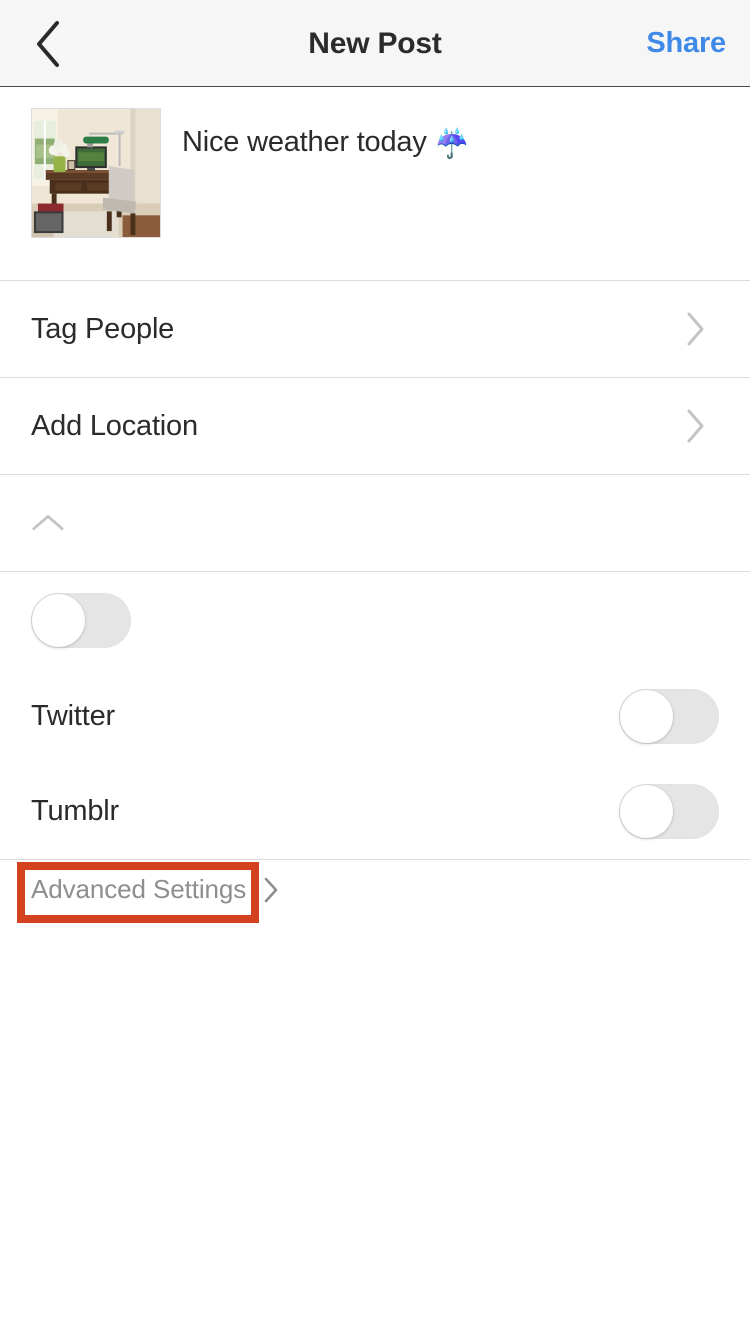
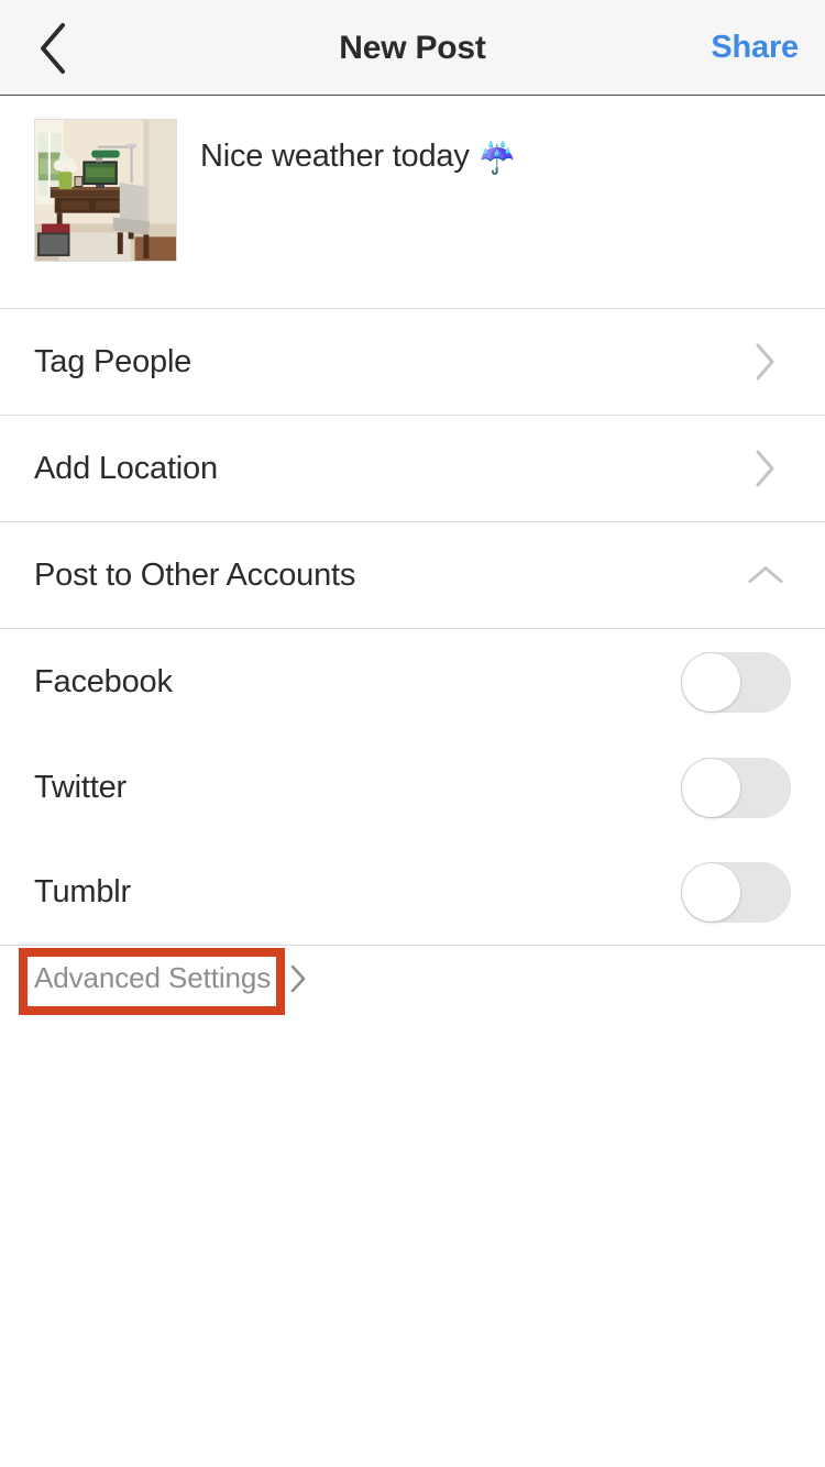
  New Post
  Share
  Nice weather today ☔
  Tag People
  Add Location
+ Post to Other Accounts
+ Facebook
  Twitter
  Tumblr
  Advanced Settings
